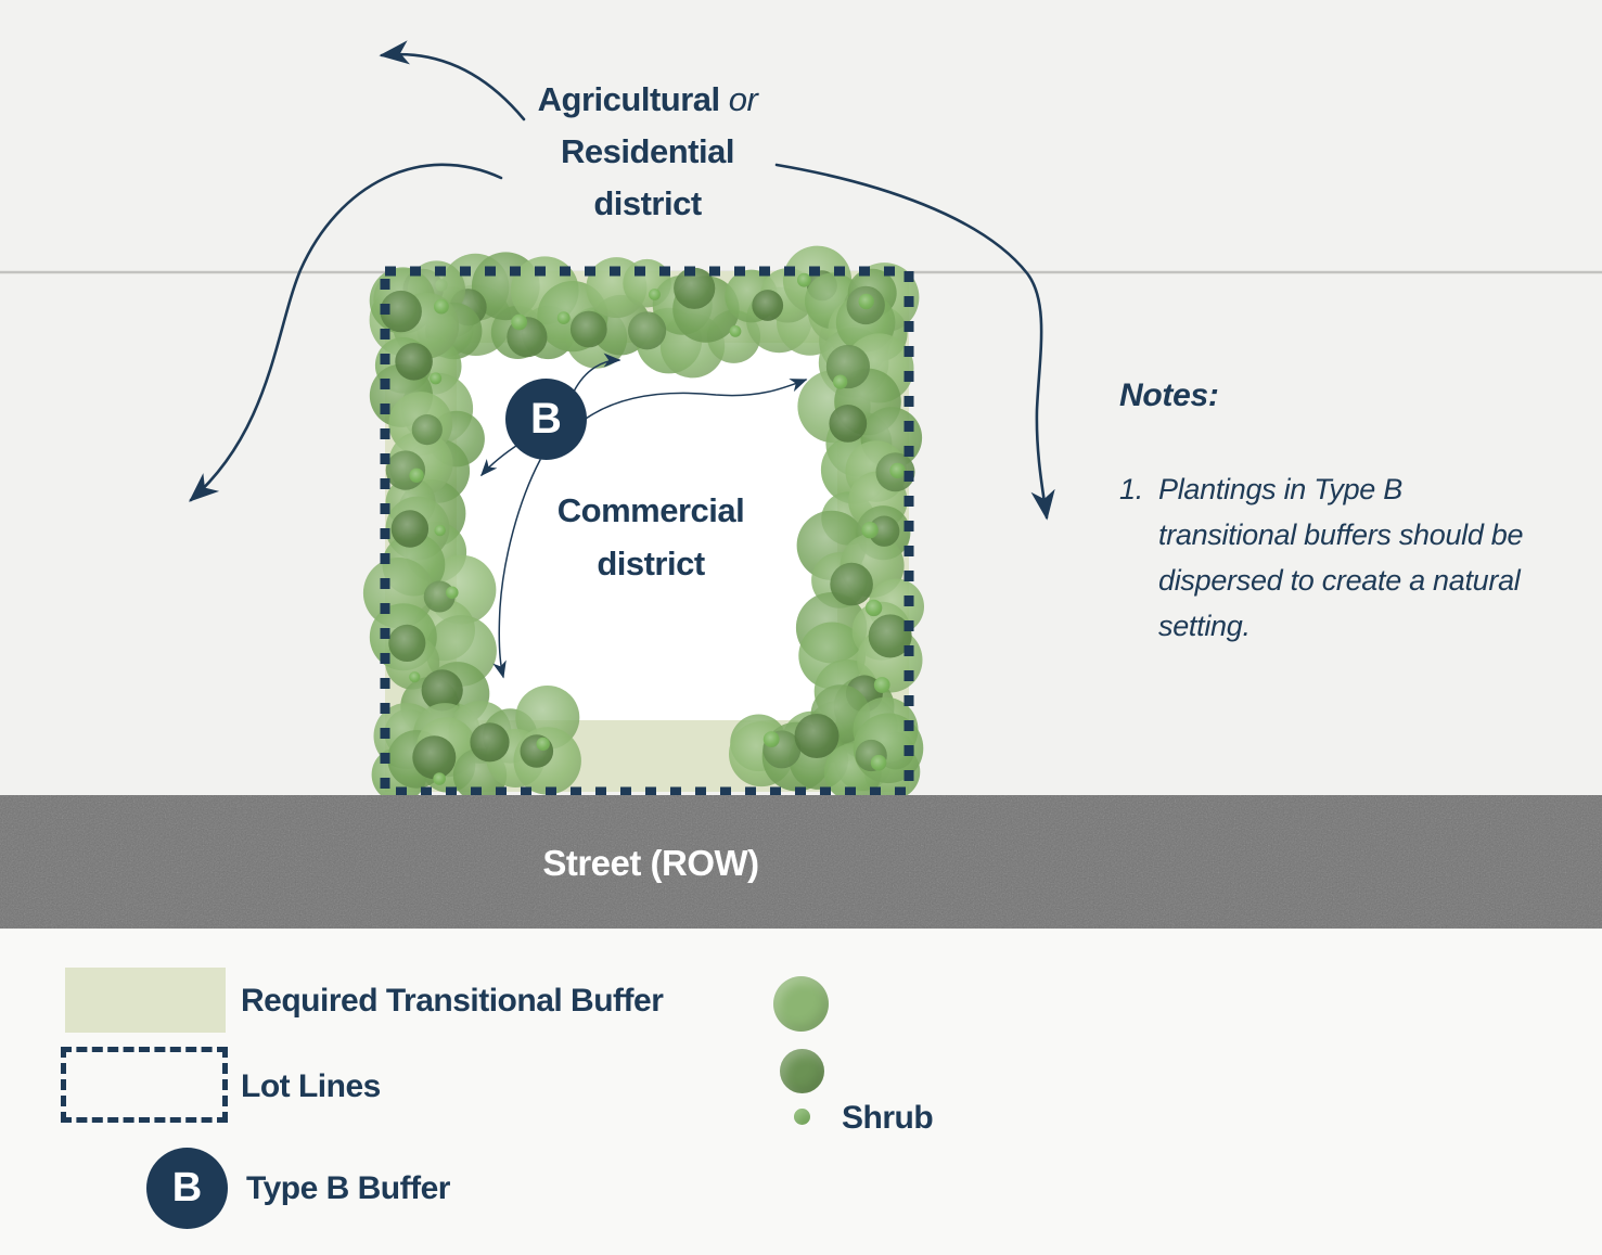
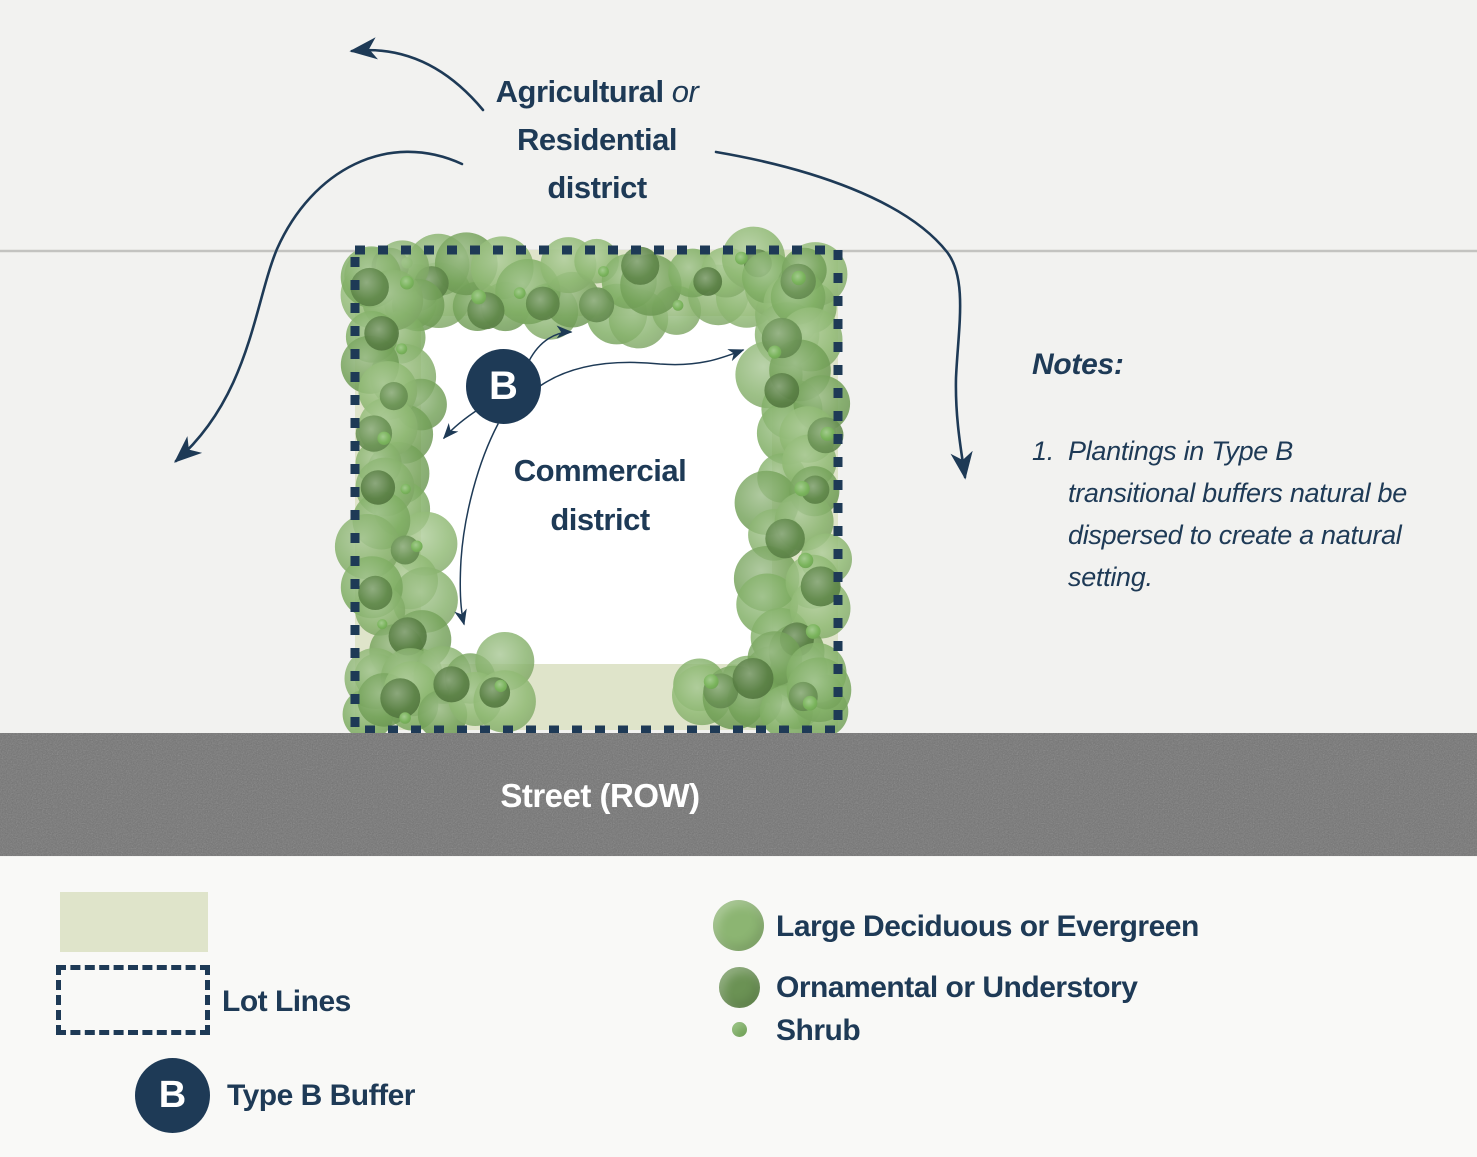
  Agricultural or
  Residential
  district
  B
  Commercial
  district
  Street (ROW)
  Notes:
  1.
- Plantings in Type B transitional buffers should be dispersed to create a natural setting.
+ Plantings in Type B transitional buffers natural be dispersed to create a natural setting.
- Required Transitional Buffer
  Lot Lines
  B
  Type B Buffer
+ Large Deciduous or Evergreen
+ Ornamental or Understory
  Shrub
